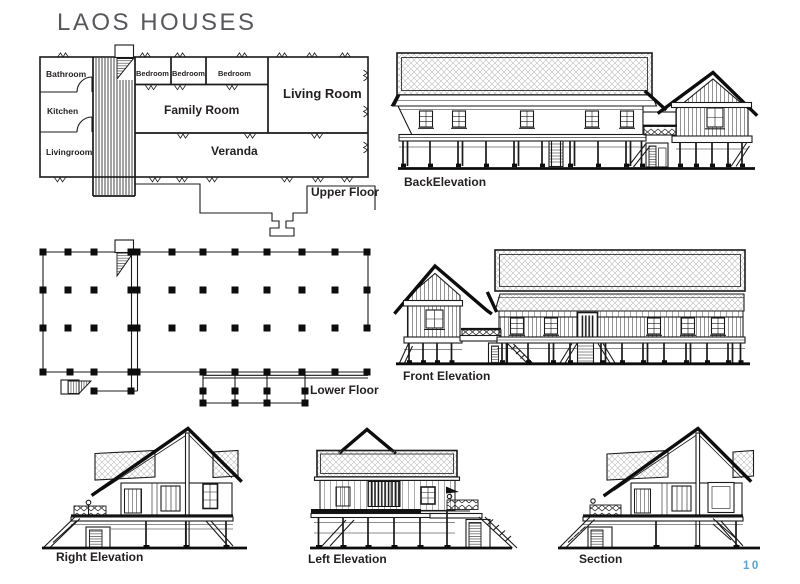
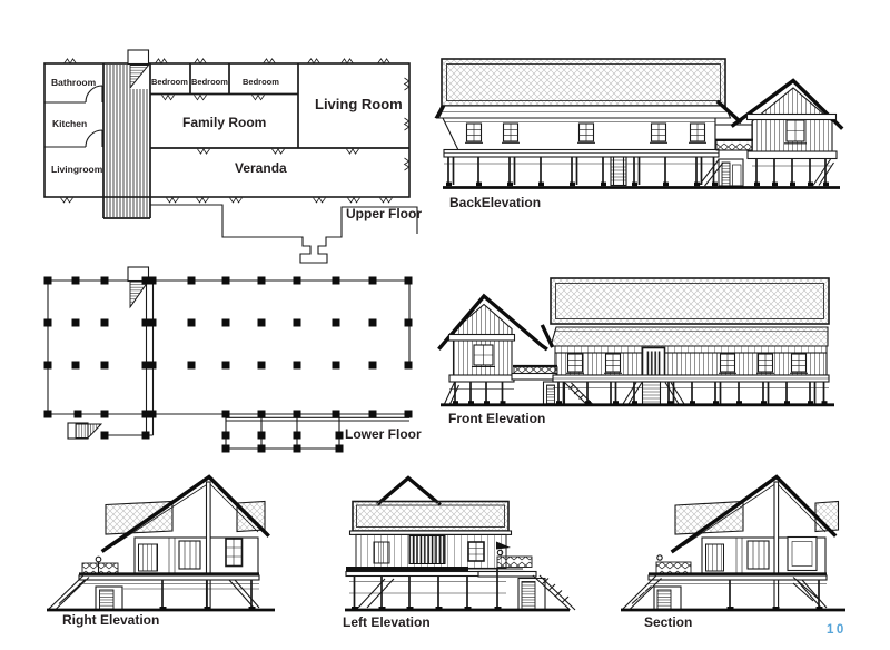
- LAOS HOUSES
  Bathroom
  Kitchen
  Livingroom
  Bedroom
  Bedroom
  Bedroom
  Family Room
  Living Room
  Veranda
  Upper Floor
  Lower Floor
  BackElevation
  Front Elevation
  Right Elevation
  Left Elevation
  Section
  10
